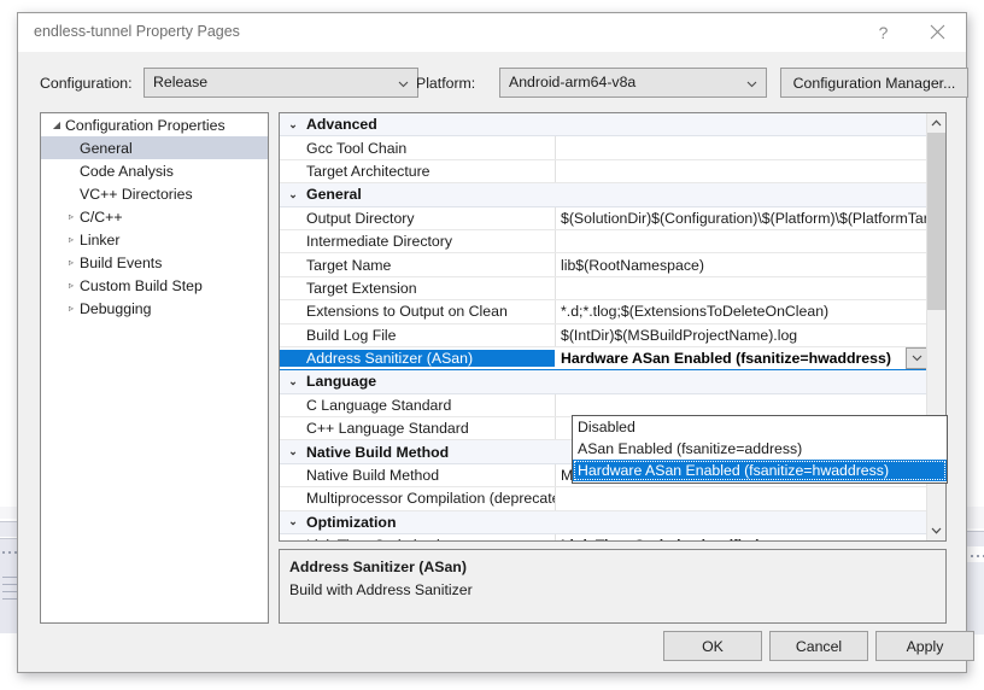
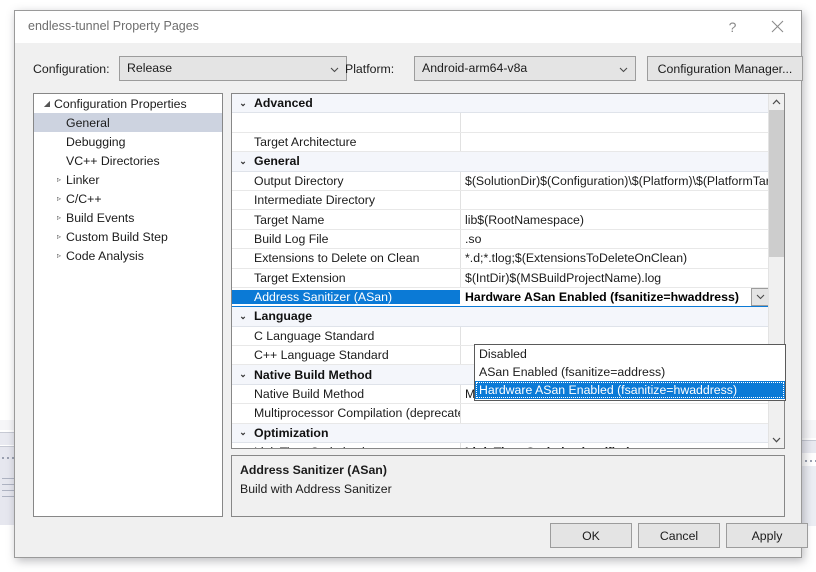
  endless-tunnel Property Pages
  ?
  Configuration:
  Release
  Platform:
  Android-arm64-v8a
  Configuration Manager...
  ◢
  Configuration Properties
  General
- Code Analysis
+ Debugging
  VC++ Directories
  ▹
- C/C++
+ Linker
  ▹
- Linker
+ C/C++
  ▹
  Build Events
  ▹
  Custom Build Step
  ▹
- Debugging
+ Code Analysis
  ⌄
  Advanced
- Gcc Tool Chain
  Target Architecture
  ⌄
  General
  Output Directory
  $(SolutionDir)$(Configuration)\$(Platform)\$(PlatformTa
  Intermediate Directory
  Target Name
  lib$(RootNamespace)
- Target Extension
+ Build Log File
+ .so
- Extensions to Output on Clean
+ Extensions to Delete on Clean
  *.d;*.tlog;$(ExtensionsToDeleteOnClean)
- Build Log File
+ Target Extension
  $(IntDir)$(MSBuildProjectName).log
  Address Sanitizer (ASan)
  Hardware ASan Enabled (fsanitize=hwaddress)
  ⌄
  Language
  C Language Standard
  C++ Language Standard
  ⌄
  Native Build Method
  Native Build Method
  Multiprocessor Compilation (deprecat
  ⌄
  Optimization
  Disabled
  ASan Enabled (fsanitize=address)
  Hardware ASan Enabled (fsanitize=hwaddress)
  Address Sanitizer (ASan)
  Build with Address Sanitizer
  OK
  Cancel
  Apply
